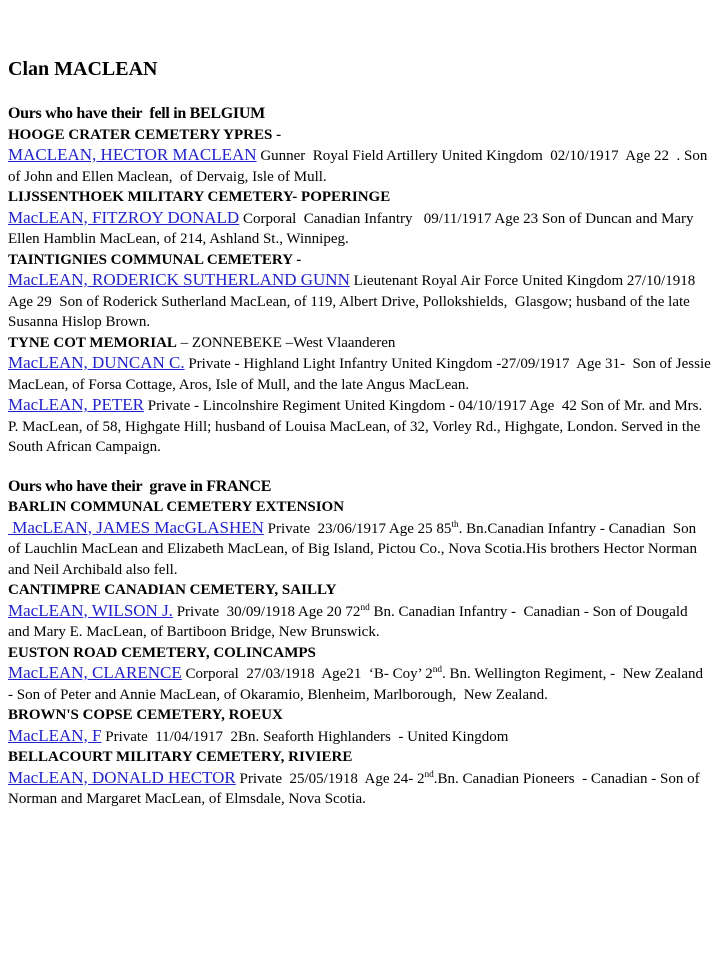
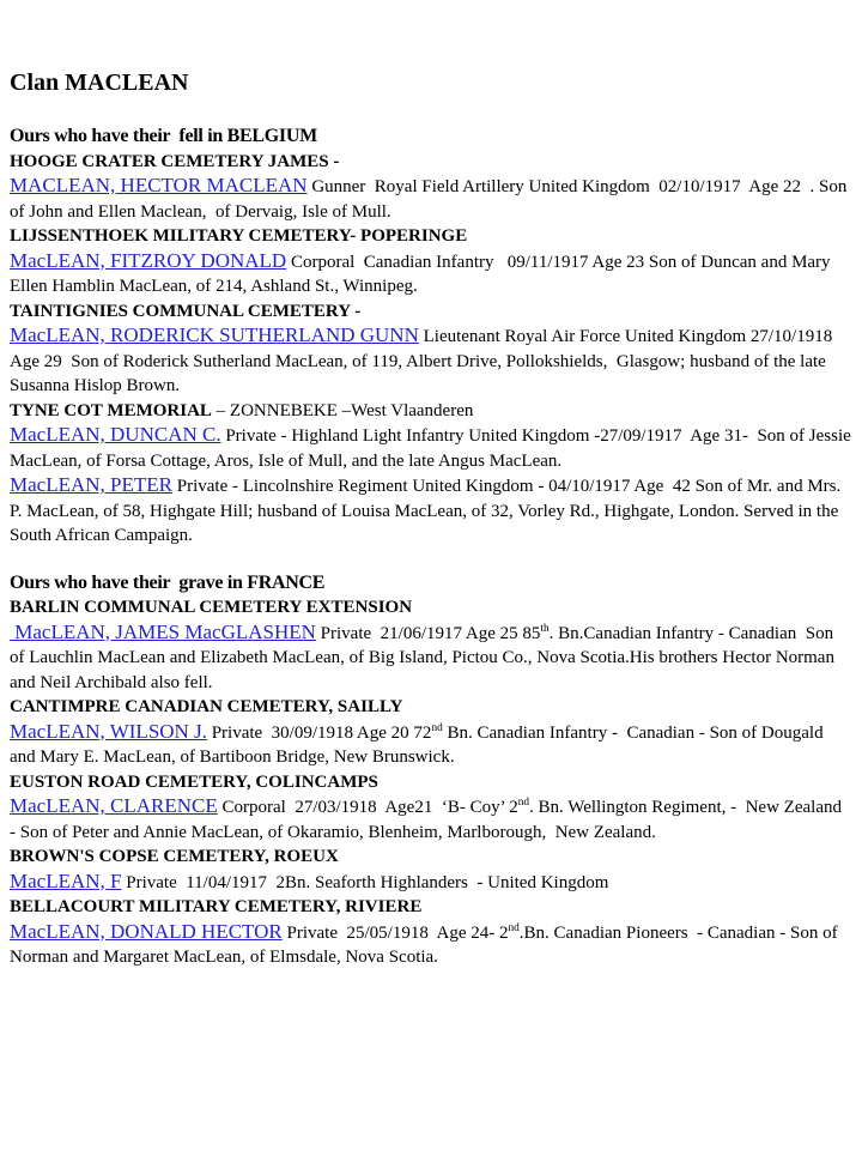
  Clan MACLEAN
  Ours who have their fell in BELGIUM
- HOOGE CRATER CEMETERY YPRES -
+ HOOGE CRATER CEMETERY JAMES -
  MACLEAN, HECTOR MACLEAN Gunner Royal Field Artillery United Kingdom 02/10/1917 Age 22 . Son of John and Ellen Maclean, of Dervaig, Isle of Mull.
  LIJSSENTHOEK MILITARY CEMETERY- POPERINGE
  MacLEAN, FITZROY DONALD Corporal Canadian Infantry 09/11/1917 Age 23 Son of Duncan and Mary Ellen Hamblin MacLean, of 214, Ashland St., Winnipeg.
  TAINTIGNIES COMMUNAL CEMETERY -
  MacLEAN, RODERICK SUTHERLAND GUNN Lieutenant Royal Air Force United Kingdom 27/10/1918 Age 29 Son of Roderick Sutherland MacLean, of 119, Albert Drive, Pollokshields, Glasgow; husband of the late Susanna Hislop Brown.
  TYNE COT MEMORIAL – ZONNEBEKE –West Vlaanderen
  MacLEAN, DUNCAN C. Private - Highland Light Infantry United Kingdom -27/09/1917 Age 31- Son of Jessie MacLean, of Forsa Cottage, Aros, Isle of Mull, and the late Angus MacLean.
  MacLEAN, PETER Private - Lincolnshire Regiment United Kingdom - 04/10/1917 Age 42 Son of Mr. and Mrs. P. MacLean, of 58, Highgate Hill; husband of Louisa MacLean, of 32, Vorley Rd., Highgate, London. Served in the South African Campaign.
  Ours who have their grave in FRANCE
  BARLIN COMMUNAL CEMETERY EXTENSION
- MacLEAN, JAMES MacGLASHEN Private 23/06/1917 Age 25 85th. Bn.Canadian Infantry - Canadian Son of Lauchlin MacLean and Elizabeth MacLean, of Big Island, Pictou Co., Nova Scotia.His brothers Hector Norman and Neil Archibald also fell.
+ MacLEAN, JAMES MacGLASHEN Private 21/06/1917 Age 25 85th. Bn.Canadian Infantry - Canadian Son of Lauchlin MacLean and Elizabeth MacLean, of Big Island, Pictou Co., Nova Scotia.His brothers Hector Norman and Neil Archibald also fell.
  CANTIMPRE CANADIAN CEMETERY, SAILLY
  MacLEAN, WILSON J. Private 30/09/1918 Age 20 72nd Bn. Canadian Infantry - Canadian - Son of Dougald and Mary E. MacLean, of Bartiboon Bridge, New Brunswick.
  EUSTON ROAD CEMETERY, COLINCAMPS
  MacLEAN, CLARENCE Corporal 27/03/1918 Age21 ‘B- Coy’ 2nd. Bn. Wellington Regiment, - New Zealand - Son of Peter and Annie MacLean, of Okaramio, Blenheim, Marlborough, New Zealand.
  BROWN'S COPSE CEMETERY, ROEUX
  MacLEAN, F Private 11/04/1917 2Bn. Seaforth Highlanders - United Kingdom
  BELLACOURT MILITARY CEMETERY, RIVIERE
  MacLEAN, DONALD HECTOR Private 25/05/1918 Age 24- 2nd.Bn. Canadian Pioneers - Canadian - Son of Norman and Margaret MacLean, of Elmsdale, Nova Scotia.
